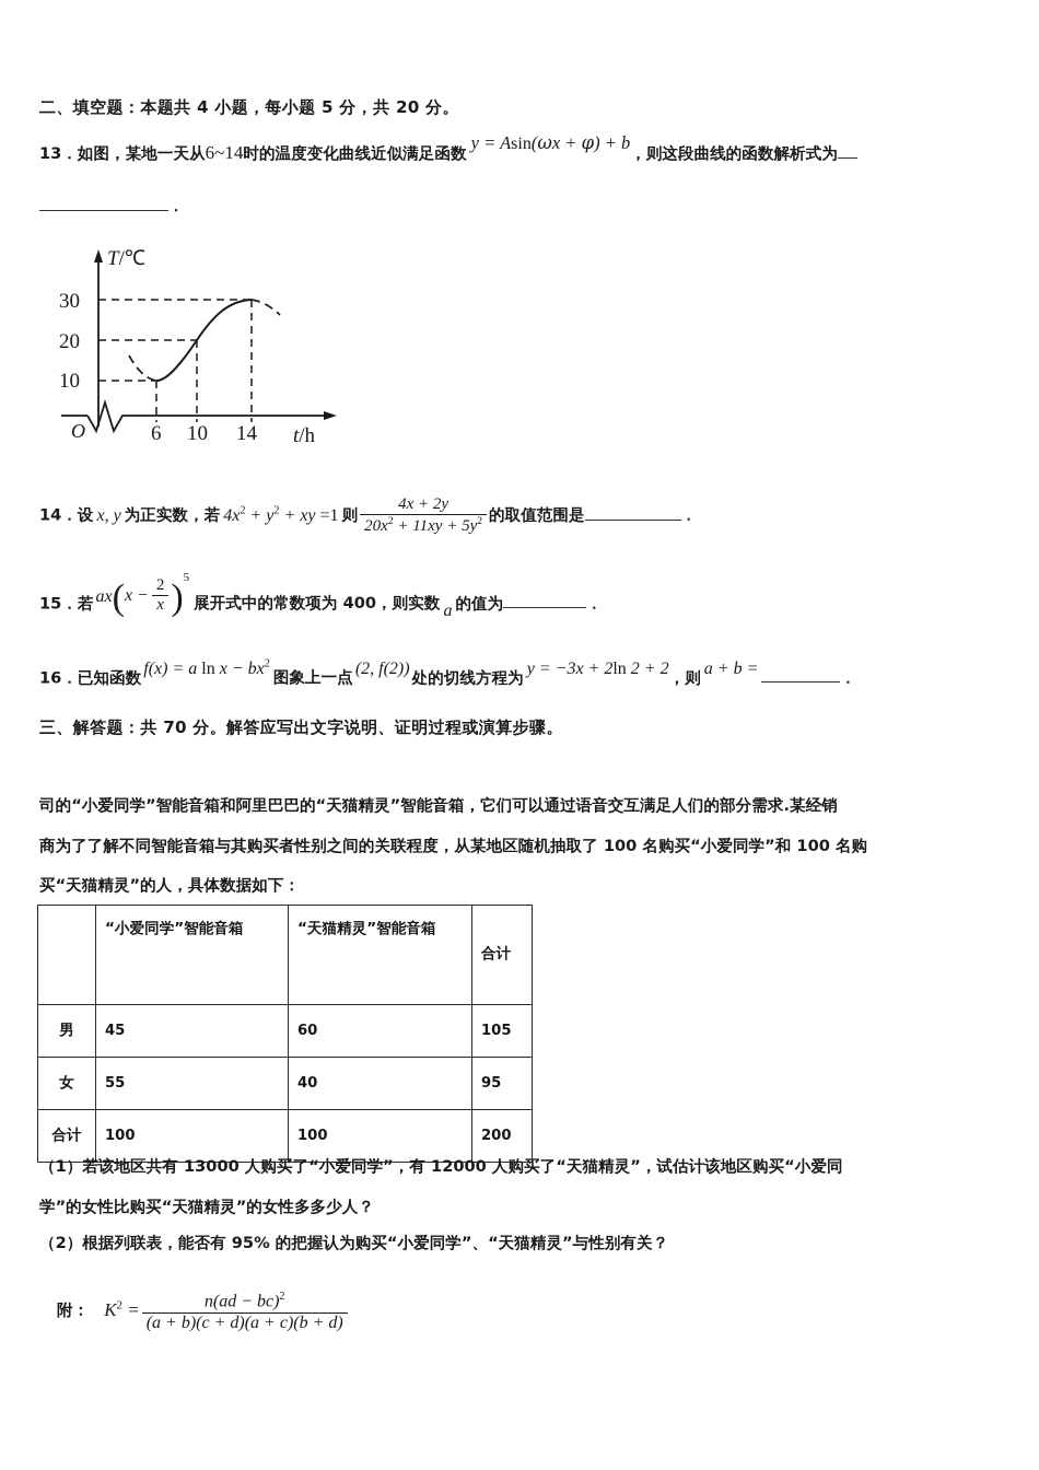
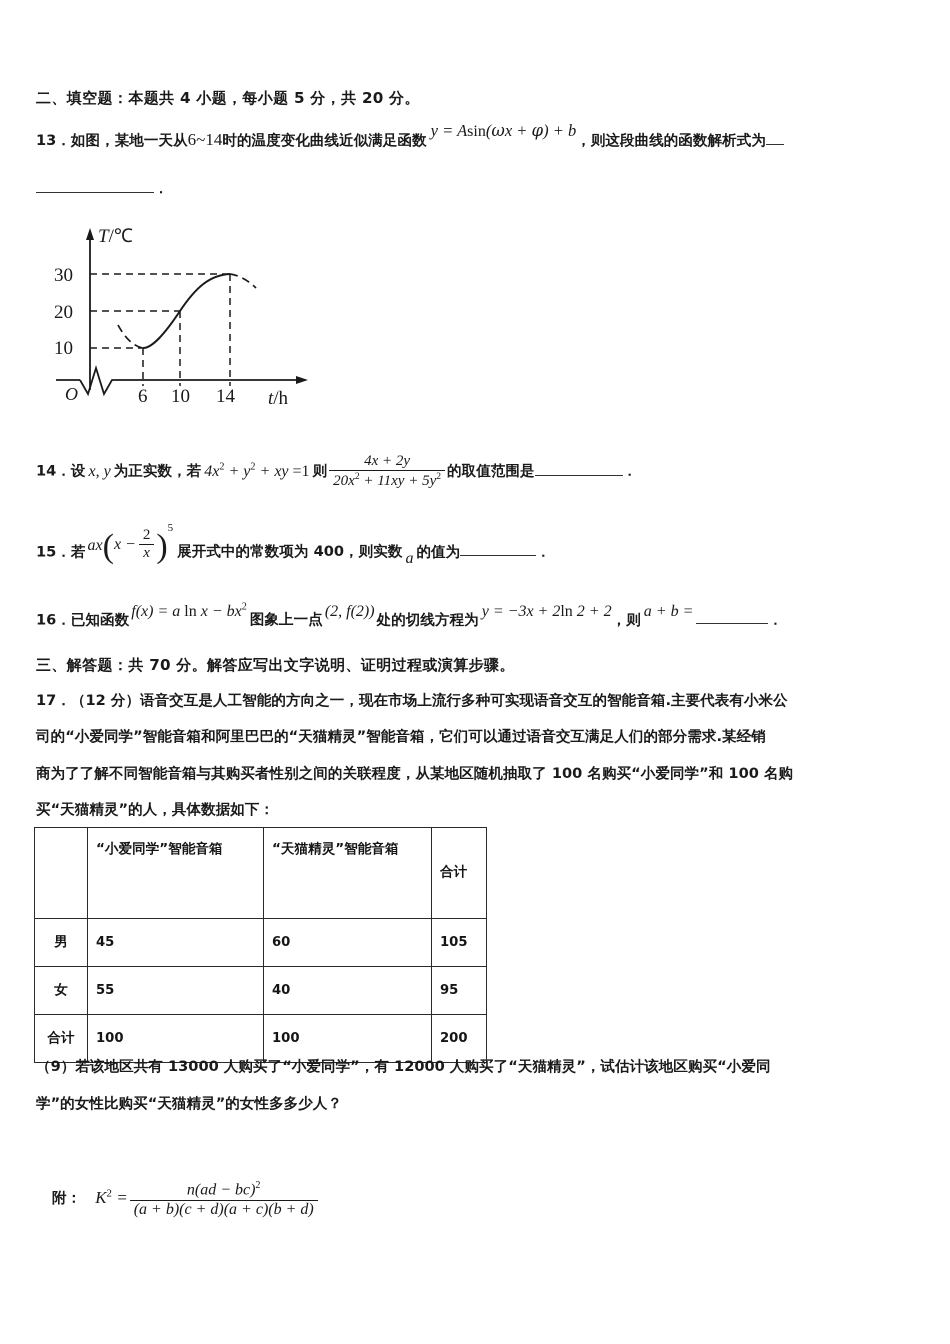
  二、填空题：本题共 4 小题，每小题 5 分，共 20 分。
  13．如图，某地一天从6~14时的温度变化曲线近似满足函数y = Asin(ωx + φ) + b，则这段曲线的函数解析式为
  ．
  30
  20
  10
  T/℃
  O
  6
  10
  14
  t/h
  14．设 x, y 为正实数，若 4x2 + y2 + xy =1 则
  4x + 2y
  20x2 + 11xy + 5y2
  的取值范围是 ．
  15．若ax(x −
  2
  x
  )5展开式中的常数项为 400，则实数 a 的值为 ．
  16．已知函数f(x) = a ln x − bx2图象上一点(2, f(2))处的切线方程为 y = −3x + 2ln 2 + 2，则 a + b =．
  三、解答题：共 70 分。解答应写出文字说明、证明过程或演算步骤。
+ 17．（12 分）语音交互是人工智能的方向之一，现在市场上流行多种可实现语音交互的智能音箱.主要代表有小米公
  司的“小爱同学”智能音箱和阿里巴巴的“天猫精灵”智能音箱，它们可以通过语音交互满足人们的部分需求.某经销
  商为了了解不同智能音箱与其购买者性别之间的关联程度，从某地区随机抽取了 100 名购买“小爱同学”和 100 名购
  买“天猫精灵”的人，具体数据如下：
  	“小爱同学”智能音箱	“天猫精灵”智能音箱	合计
  男	45	60	105
  女	55	40	95
  合计	100	100	200
- （1）若该地区共有 13000 人购买了“小爱同学”，有 12000 人购买了“天猫精灵”，试估计该地区购买“小爱同
+ （9）若该地区共有 13000 人购买了“小爱同学”，有 12000 人购买了“天猫精灵”，试估计该地区购买“小爱同
  学”的女性比购买“天猫精灵”的女性多多少人？
- （2）根据列联表，能否有 95% 的把握认为购买“小爱同学”、“天猫精灵”与性别有关？
  附： K2 =
  n(ad − bc)2
  (a + b)(c + d)(a + c)(b + d)
